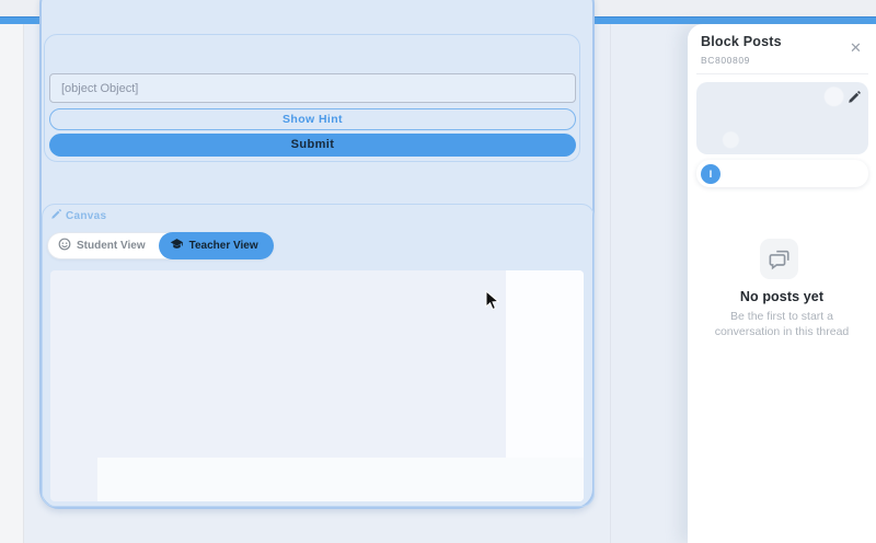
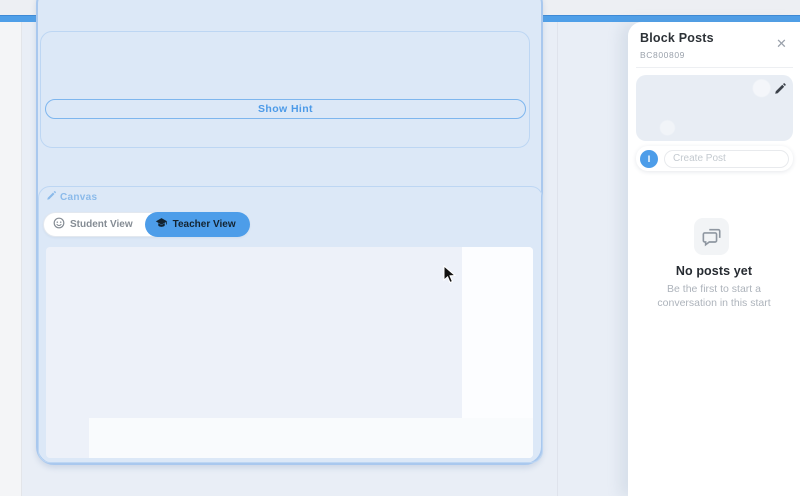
- [object Object]
  Show Hint
- Submit
  Canvas
  Student View
  Teacher View
  Block Posts
  BC800809
  ✕
  I
+ Create Post
  No posts yet
- Be the first to start a conversation in this thread
+ Be the first to start a conversation in this start
